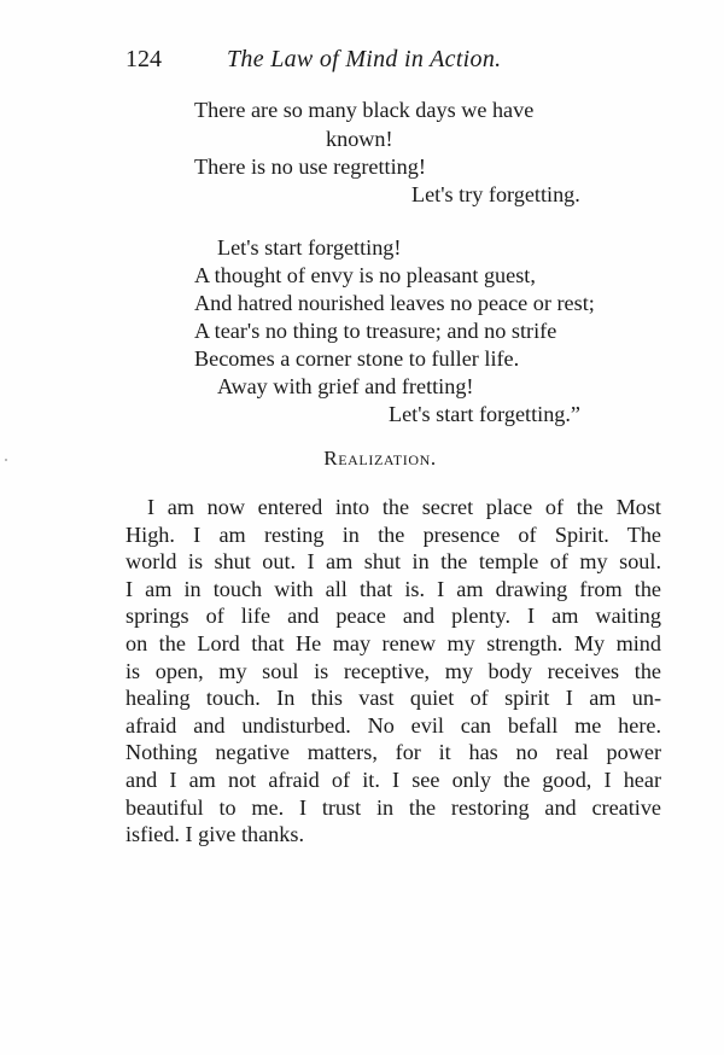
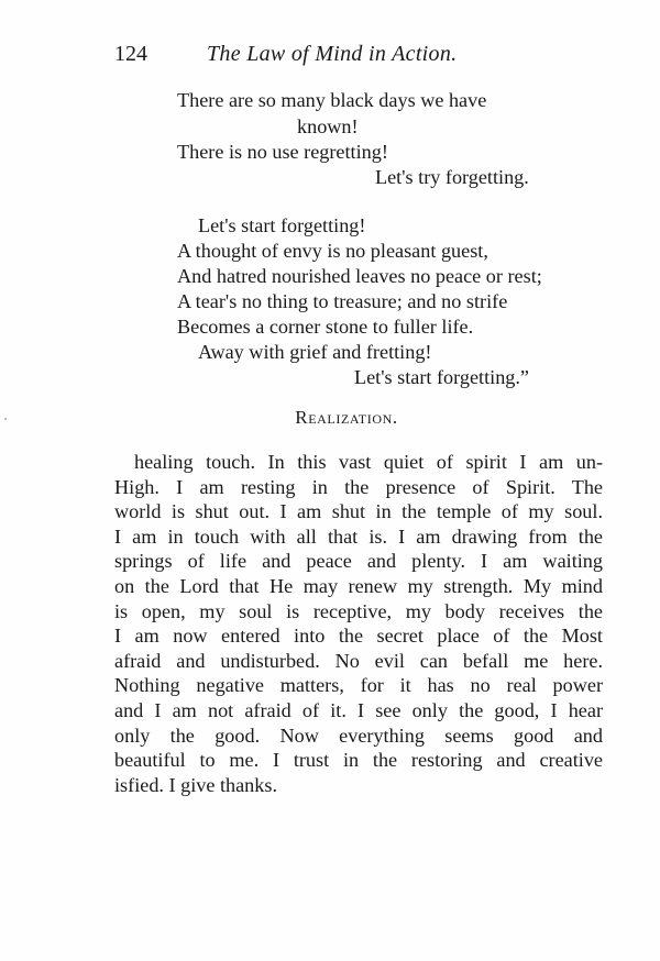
  124
  The Law of Mind in Action.
  There are so many black days we have
  known!
  There is no use regretting!
  Let's try forgetting.
  Let's start forgetting!
  A thought of envy is no pleasant guest,
  And hatred nourished leaves no peace or rest;
  A tear's no thing to treasure; and no strife
  Becomes a corner stone to fuller life.
  Away with grief and fretting!
  Let's start forgetting.”
  Realization.
- I am now entered into the secret place of the Most
+ healing touch. In this vast quiet of spirit I am un-
  High. I am resting in the presence of Spirit. The
  world is shut out. I am shut in the temple of my soul.
  I am in touch with all that is. I am drawing from the
  springs of life and peace and plenty. I am waiting
  on the Lord that He may renew my strength. My mind
  is open, my soul is receptive, my body receives the
- healing touch. In this vast quiet of spirit I am un-
+ I am now entered into the secret place of the Most
  afraid and undisturbed. No evil can befall me here.
  Nothing negative matters, for it has no real power
  and I am not afraid of it. I see only the good, I hear
+ only the good. Now everything seems good and
  beautiful to me. I trust in the restoring and creative
  isfied. I give thanks.
